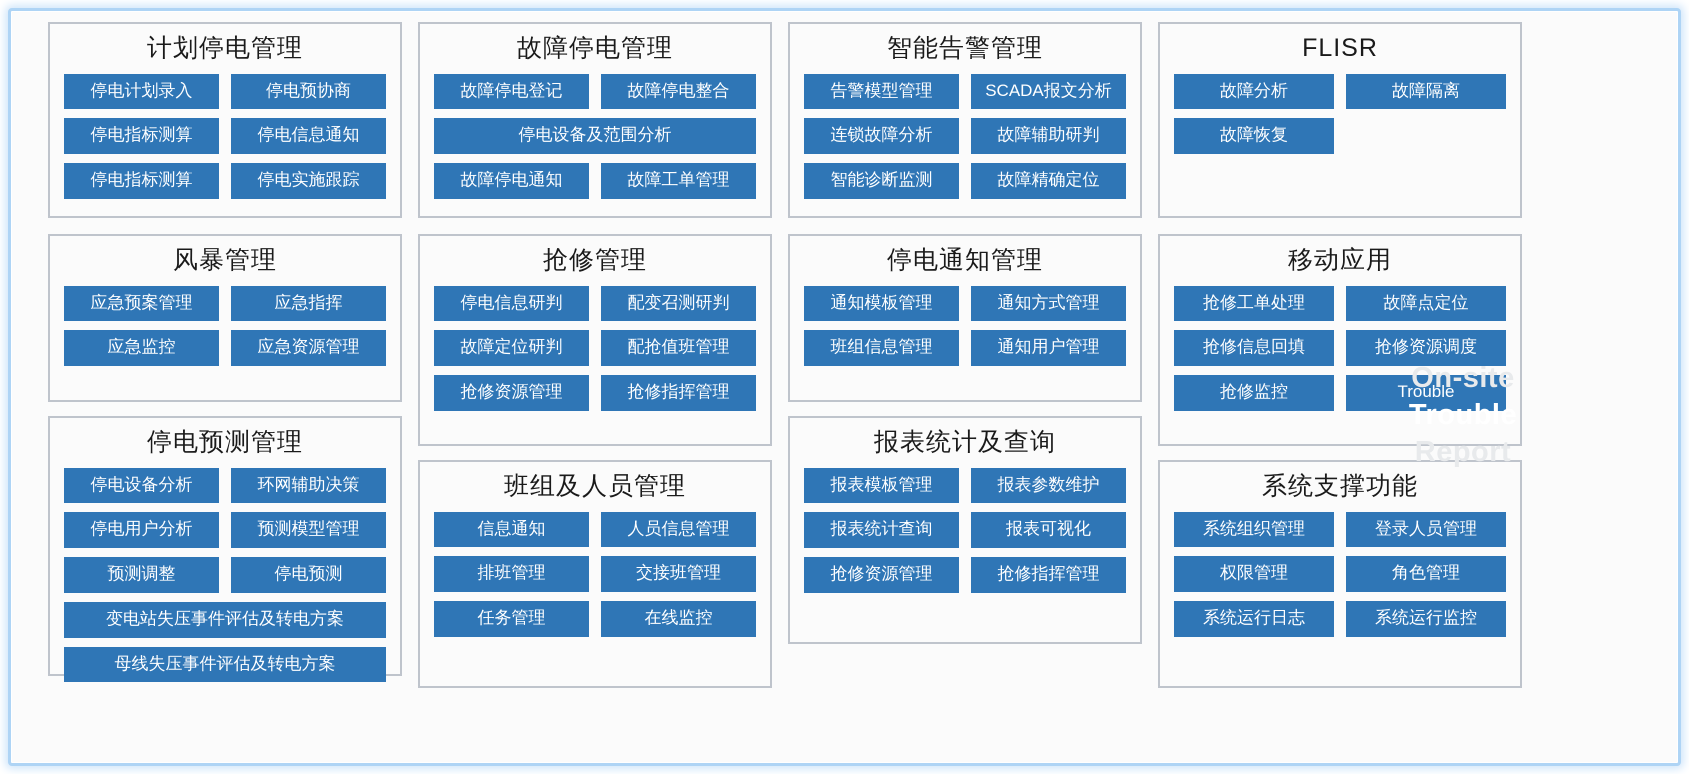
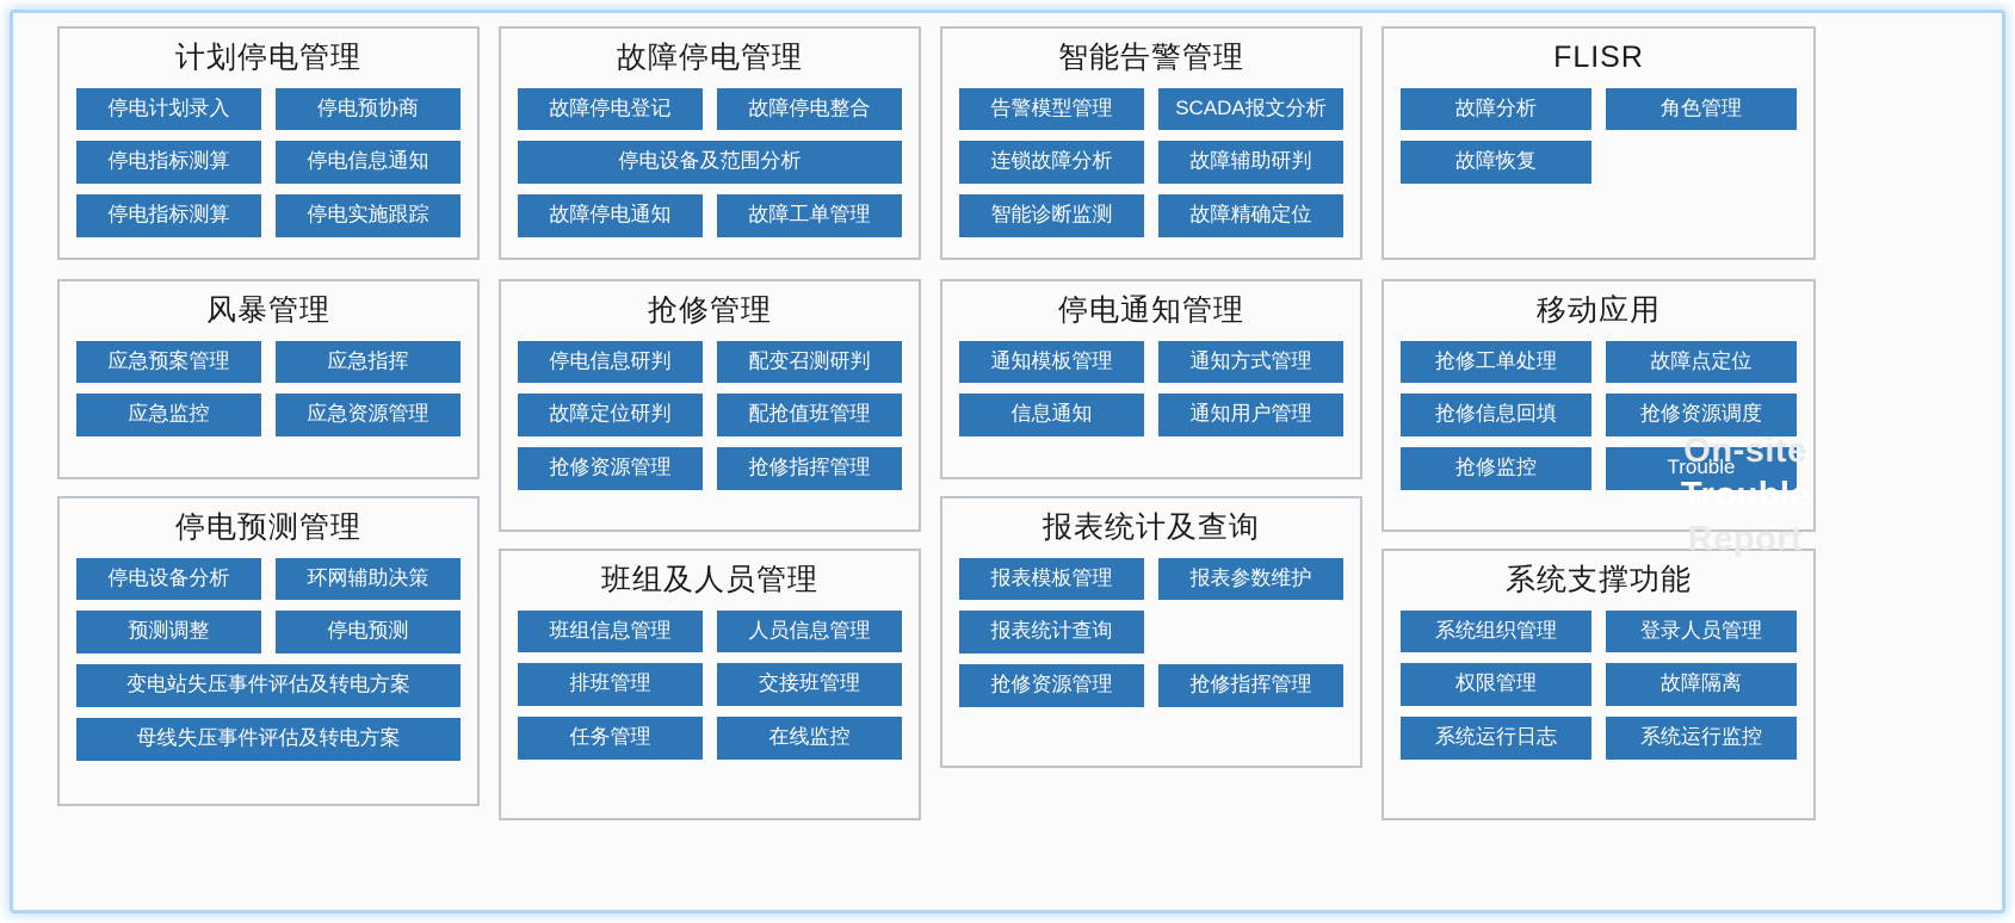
  计划停电管理
  停电计划录入
  停电预协商
  停电指标测算
  停电信息通知
  停电指标测算
  停电实施跟踪
  风暴管理
  应急预案管理
  应急指挥
  应急监控
  应急资源管理
  停电预测管理
  停电设备分析
  环网辅助决策
- 停电用户分析
- 预测模型管理
  预测调整
  停电预测
  变电站失压事件评估及转电方案
  母线失压事件评估及转电方案
  故障停电管理
  故障停电登记
  故障停电整合
  停电设备及范围分析
  故障停电通知
  故障工单管理
  抢修管理
  停电信息研判
  配变召测研判
  故障定位研判
  配抢值班管理
  抢修资源管理
  抢修指挥管理
  班组及人员管理
- 信息通知
+ 班组信息管理
  人员信息管理
  排班管理
  交接班管理
  任务管理
  在线监控
  智能告警管理
  告警模型管理
  SCADA报文分析
  连锁故障分析
  故障辅助研判
  智能诊断监测
  故障精确定位
  停电通知管理
  通知模板管理
  通知方式管理
- 班组信息管理
+ 信息通知
  通知用户管理
  报表统计及查询
  报表模板管理
  报表参数维护
  报表统计查询
- 报表可视化
  抢修资源管理
  抢修指挥管理
  FLISR
  故障分析
- 故障隔离
+ 角色管理
  故障恢复
  移动应用
  抢修工单处理
  故障点定位
  抢修信息回填
  抢修资源调度
  抢修监控
  Trouble
  系统支撑功能
  系统组织管理
  登录人员管理
  权限管理
- 角色管理
+ 故障隔离
  系统运行日志
  系统运行监控
  On-site
  Trouble
  Report
